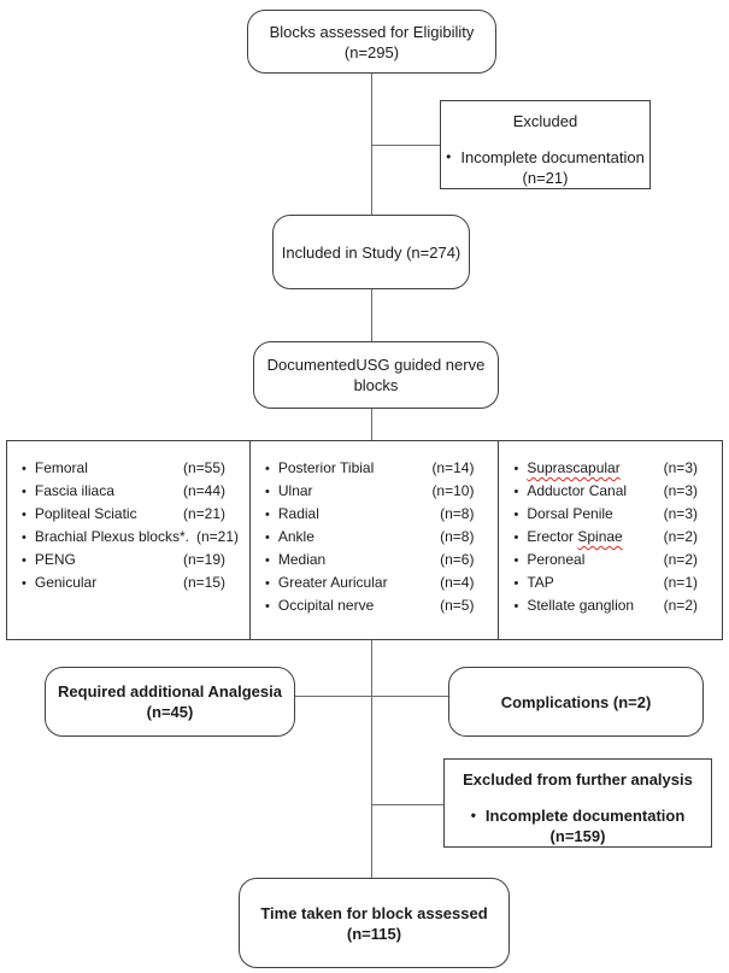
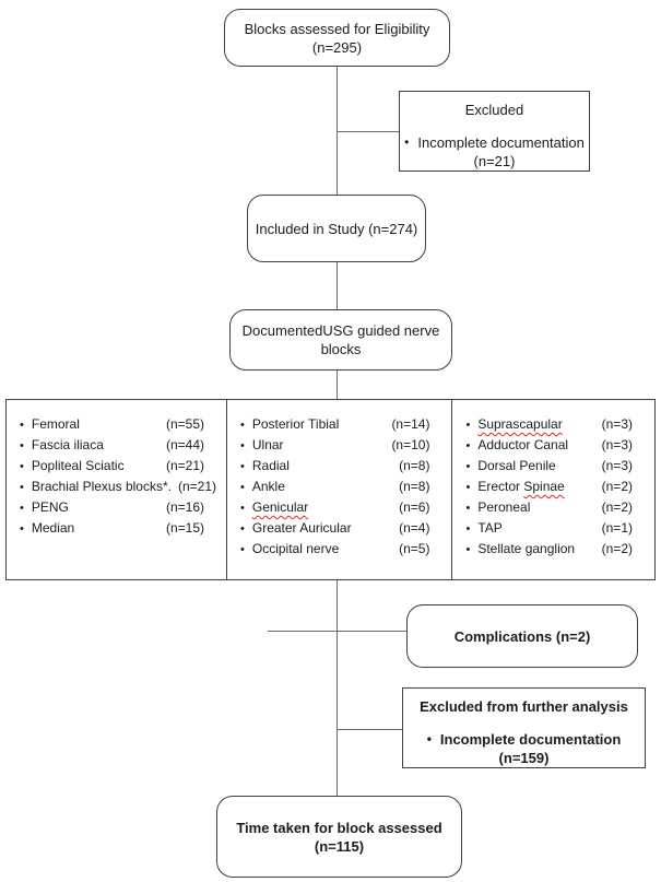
  Blocks assessed for Eligibility
  (n=295)
  Excluded
  Incomplete documentation
  (n=21)
  Included in Study (n=274)
  DocumentedUSG guided nerve
  blocks
  Femoral
  (n=55)
  Fascia iliaca
  (n=44)
  Popliteal Sciatic
  (n=21)
  Brachial Plexus blocks*.
  (n=21)
  PENG
- (n=19)
+ (n=16)
- Genicular
+ Median
  (n=15)
  Posterior Tibial
  (n=14)
  Ulnar
  (n=10)
  Radial
  (n=8)
  Ankle
  (n=8)
- Median
+ Genicular
  (n=6)
  Greater Auricular
  (n=4)
  Occipital nerve
  (n=5)
  Suprascapular
  (n=3)
  Adductor Canal
  (n=3)
  Dorsal Penile
  (n=3)
  Erector Spinae
  (n=2)
  Peroneal
  (n=2)
  TAP
  (n=1)
  Stellate ganglion
  (n=2)
- Required additional Analgesia
- (n=45)
  Complications (n=2)
  Excluded from further analysis
  Incomplete documentation
  (n=159)
  Time taken for block assessed
  (n=115)
